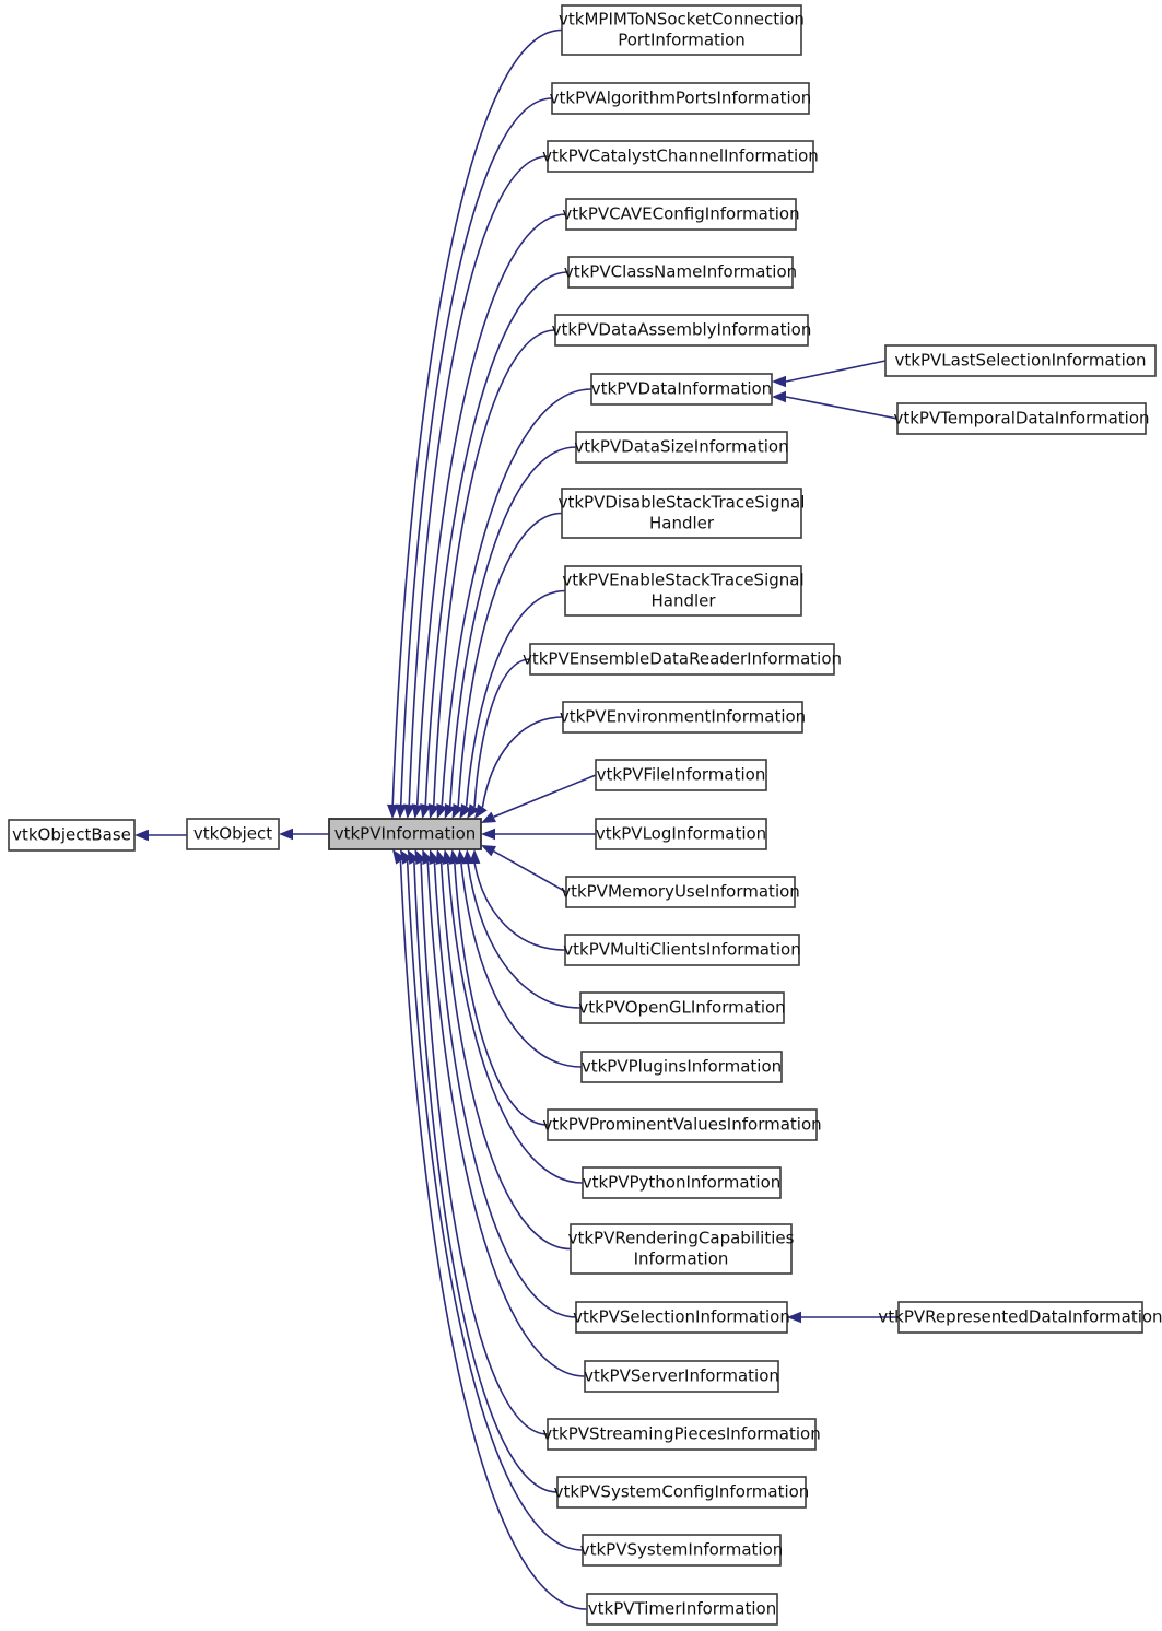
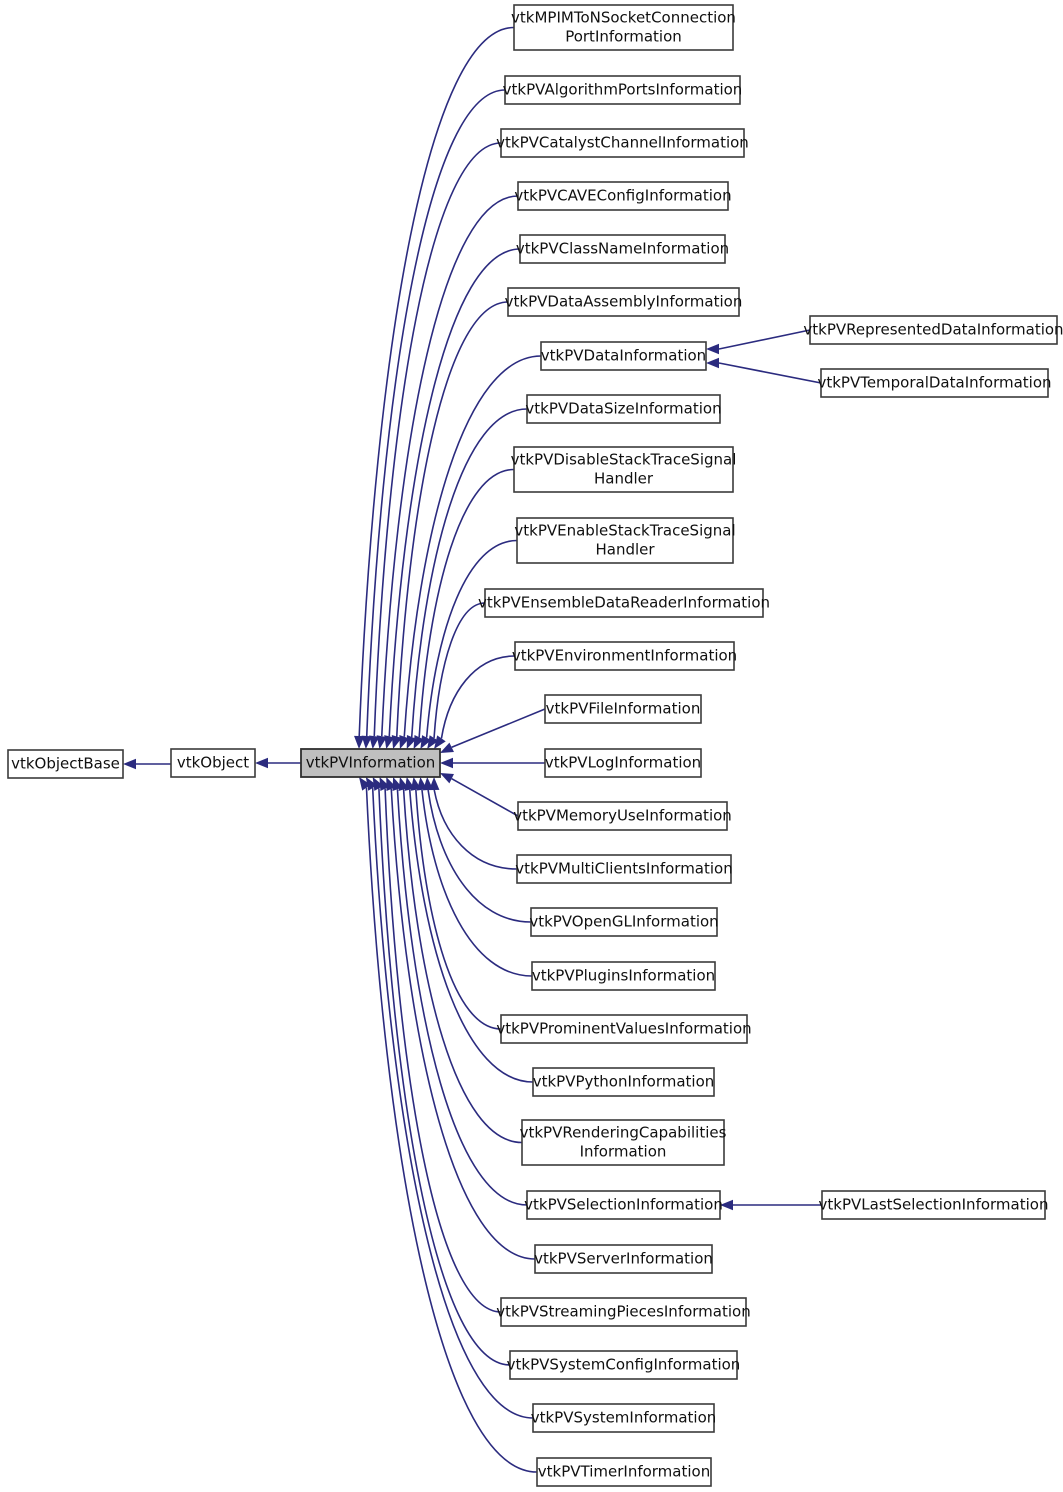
  vtkObjectBase
  vtkObject
  vtkPVInformation
  vtkMPIMToNSocketConnection
  PortInformation
  vtkPVAlgorithmPortsInformation
  vtkPVCatalystChannelInformation
  vtkPVCAVEConfigInformation
  vtkPVClassNameInformation
  vtkPVDataAssemblyInformation
  vtkPVDataInformation
  vtkPVDataSizeInformation
  vtkPVDisableStackTraceSignal
  Handler
  vtkPVEnableStackTraceSignal
  Handler
  vtkPVEnsembleDataReaderInformation
  vtkPVEnvironmentInformation
  vtkPVFileInformation
  vtkPVLogInformation
  vtkPVMemoryUseInformation
  vtkPVMultiClientsInformation
  vtkPVOpenGLInformation
  vtkPVPluginsInformation
  vtkPVProminentValuesInformation
  vtkPVPythonInformation
  vtkPVRenderingCapabilities
  Information
  vtkPVSelectionInformation
  vtkPVServerInformation
  vtkPVStreamingPiecesInformation
  vtkPVSystemConfigInformation
  vtkPVSystemInformation
  vtkPVTimerInformation
- vtkPVLastSelectionInformation
+ vtkPVRepresentedDataInformation
  vtkPVTemporalDataInformation
- vtkPVRepresentedDataInformation
+ vtkPVLastSelectionInformation
